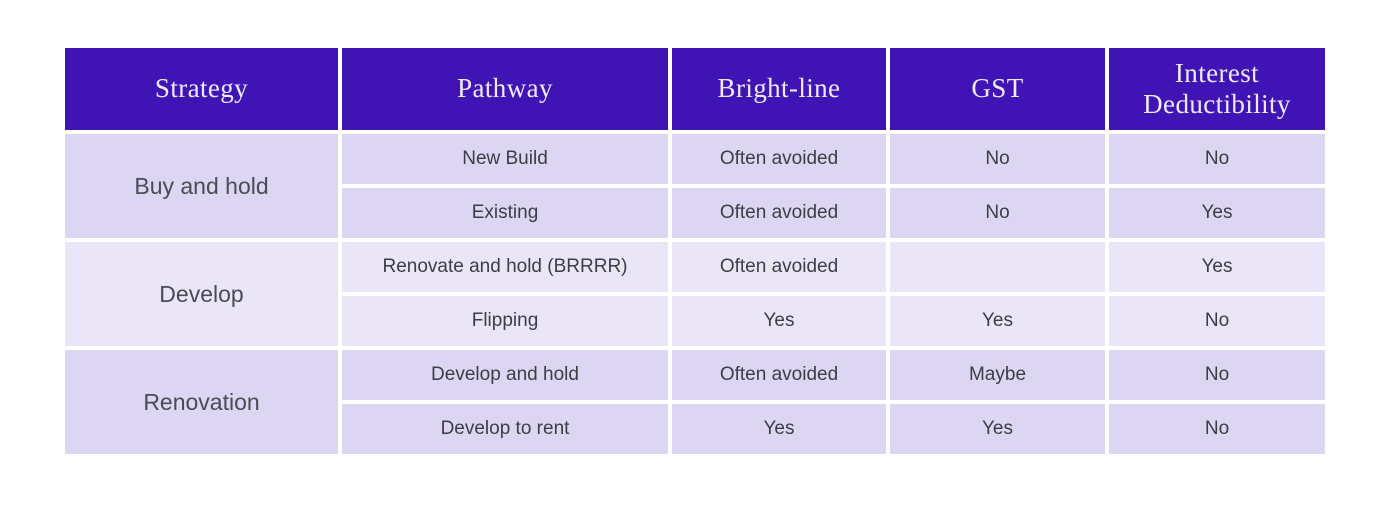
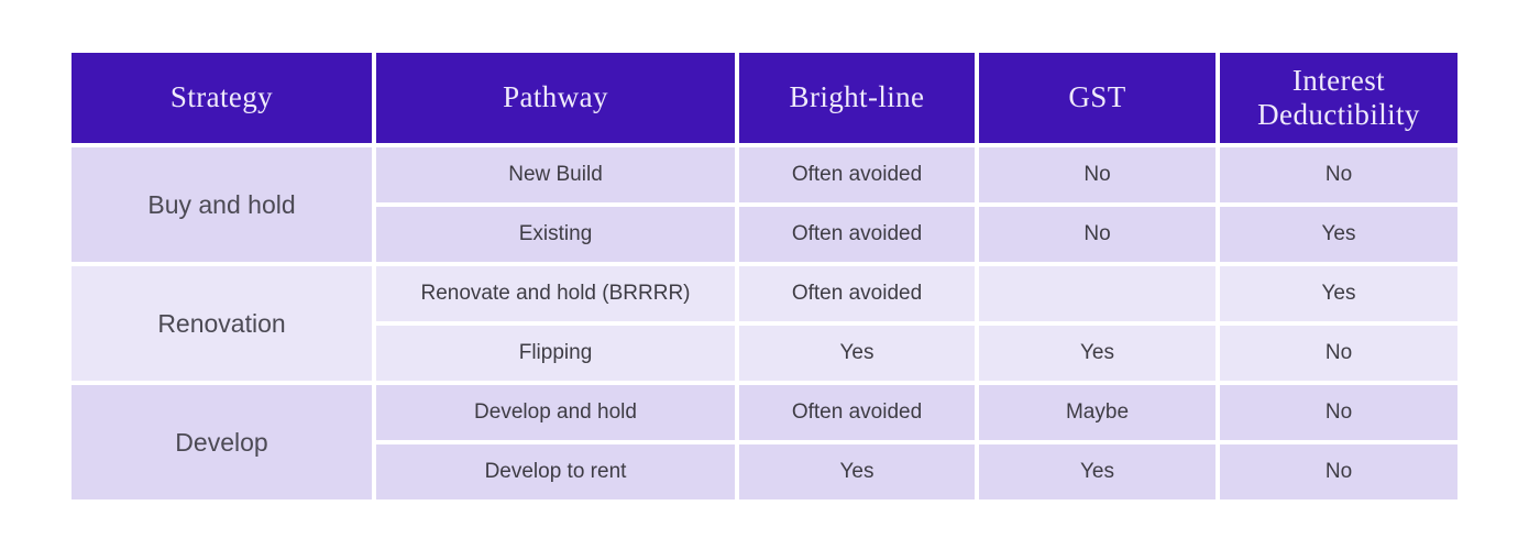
  Strategy	Pathway	Bright-line	GST	Interest Deductibility
  Buy and hold	New Build	Often avoided	No	No
  Existing	Often avoided	No	Yes
- Develop	Renovate and hold (BRRRR)	Often avoided		Yes
+ Renovation	Renovate and hold (BRRRR)	Often avoided		Yes
  Flipping	Yes	Yes	No
- Renovation	Develop and hold	Often avoided	Maybe	No
+ Develop	Develop and hold	Often avoided	Maybe	No
  Develop to rent	Yes	Yes	No
